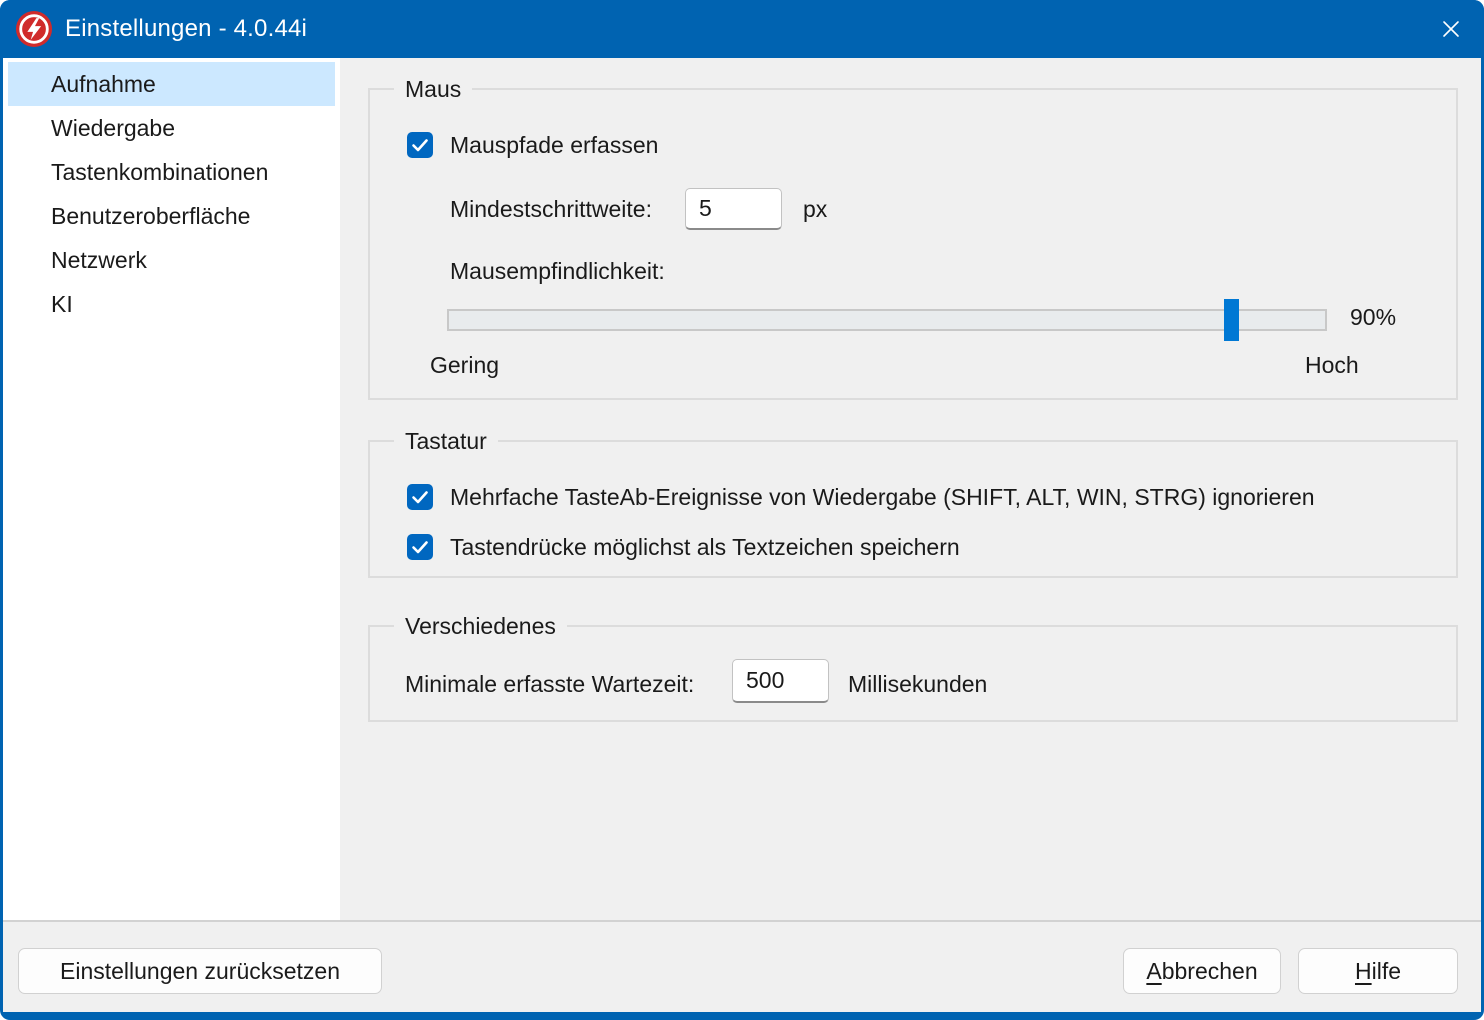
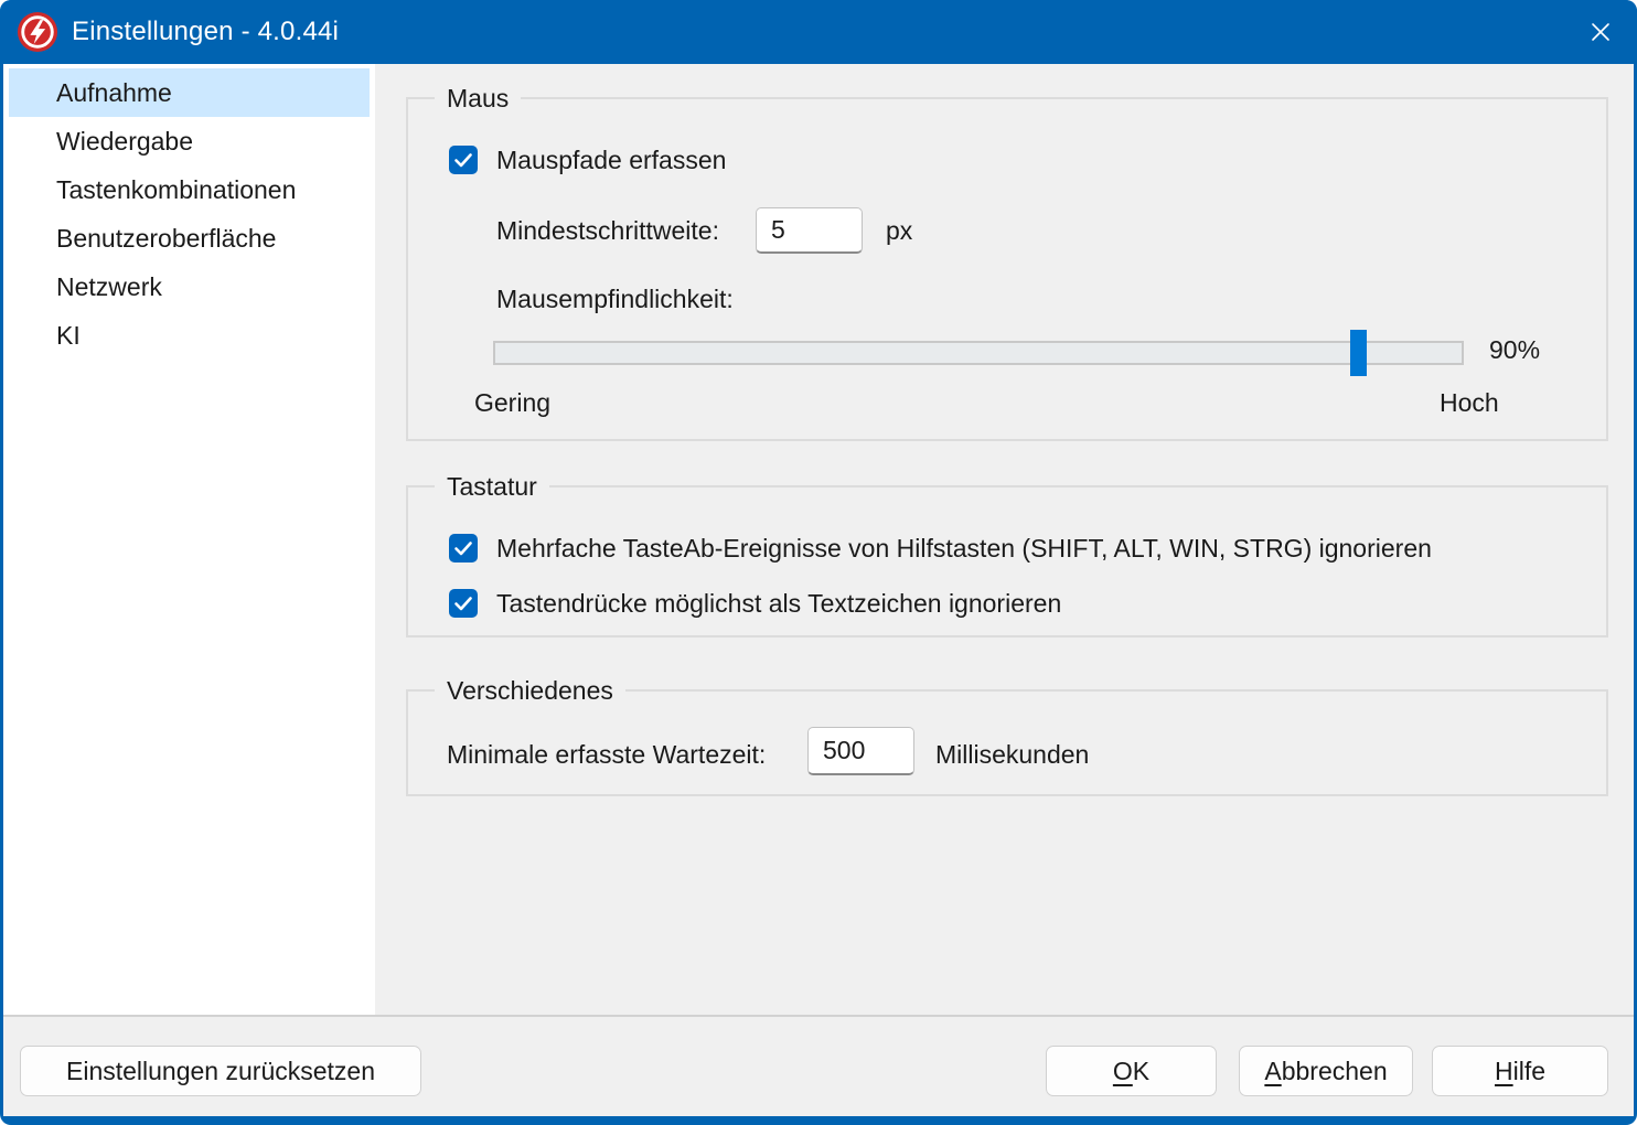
  Einstellungen - 4.0.44i
  Aufnahme
  Wiedergabe
  Tastenkombinationen
  Benutzeroberfläche
  Netzwerk
  KI
  Maus
  Mauspfade erfassen
  Mindestschrittweite:
  5
  px
  Mausempfindlichkeit:
  90%
  Gering
  Hoch
  Tastatur
- Mehrfache TasteAb-Ereignisse von Wiedergabe (SHIFT, ALT, WIN, STRG) ignorieren
+ Mehrfache TasteAb-Ereignisse von Hilfstasten (SHIFT, ALT, WIN, STRG) ignorieren
- Tastendrücke möglichst als Textzeichen speichern
+ Tastendrücke möglichst als Textzeichen ignorieren
  Verschiedenes
  Minimale erfasste Wartezeit:
  500
  Millisekunden
  Einstellungen zurücksetzen
+ OK
  Abbrechen
  Hilfe
